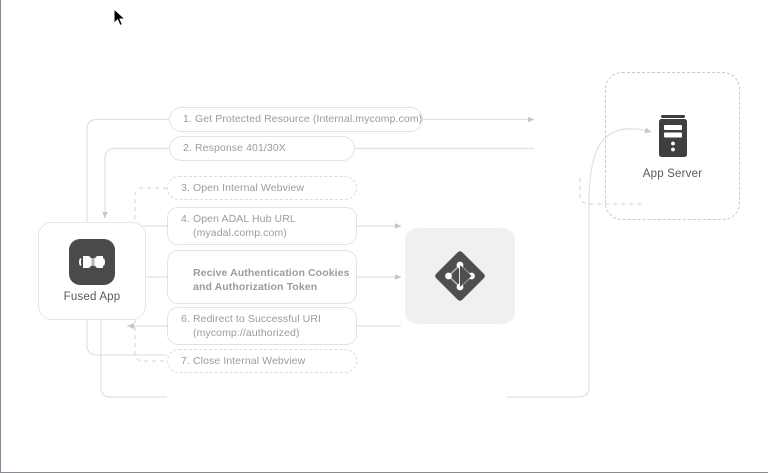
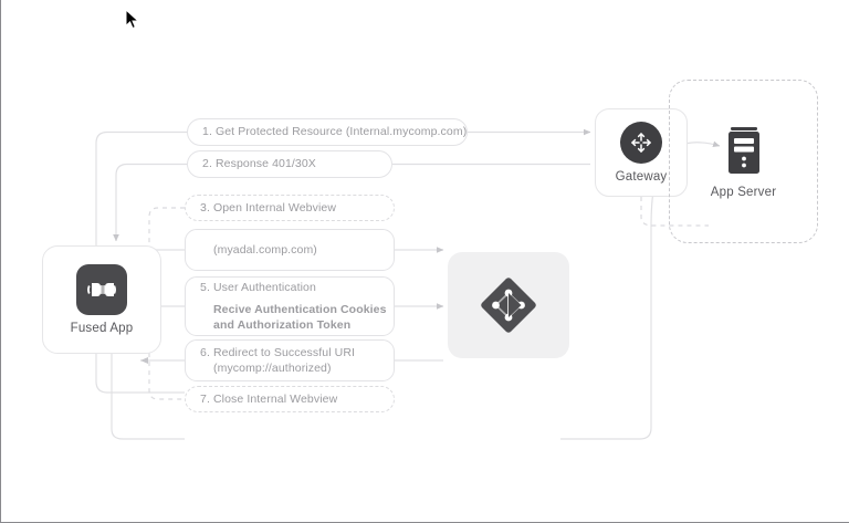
  Fused App
+ Gateway
  App Server
  1. Get Protected Resource (Internal.mycomp.com)
  2. Response 401/30X
  3. Open Internal Webview
- 4. Open ADAL Hub URL
  (myadal.comp.com)
+ 5. User Authentication
  Recive Authentication Cookies
  and Authorization Token
  6. Redirect to Successful URI
  (mycomp://authorized)
  7. Close Internal Webview
